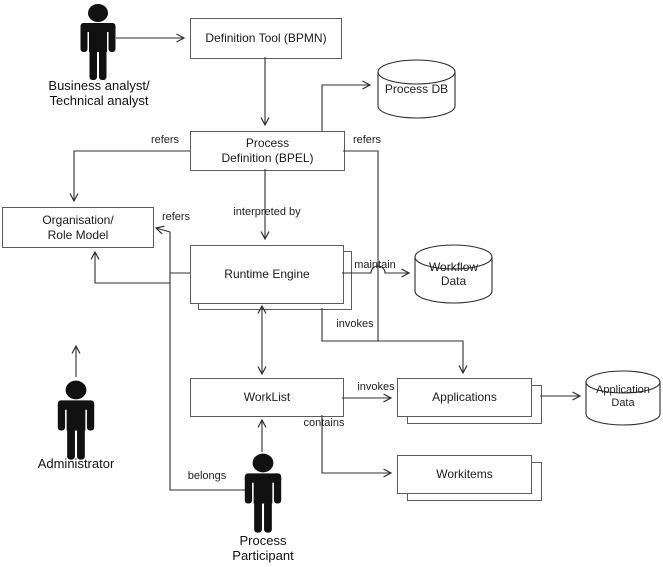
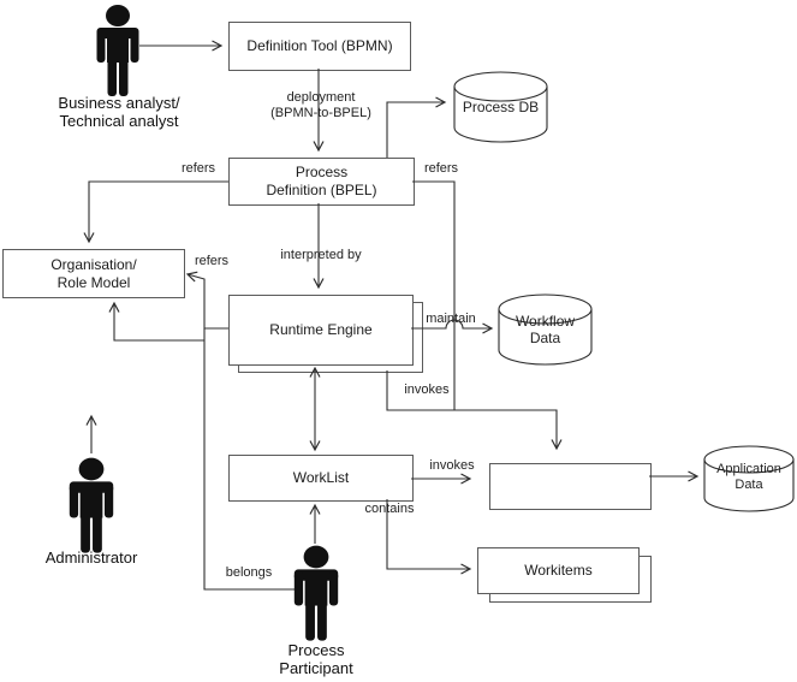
  Definition Tool (BPMN)
  Process
  Definition (BPEL)
  Organisation/
  Role Model
  Runtime Engine
  WorkList
- Applications
  Workitems
  Process DB
  Workflow
  Data
  Application
  Data
+ deployment
+ (BPMN-to-BPEL)
  refers
  refers
  interpreted by
  refers
  maintain
  invokes
  invokes
  contains
  belongs
  Business analyst/
  Technical analyst
  Administrator
  Process
  Participant
